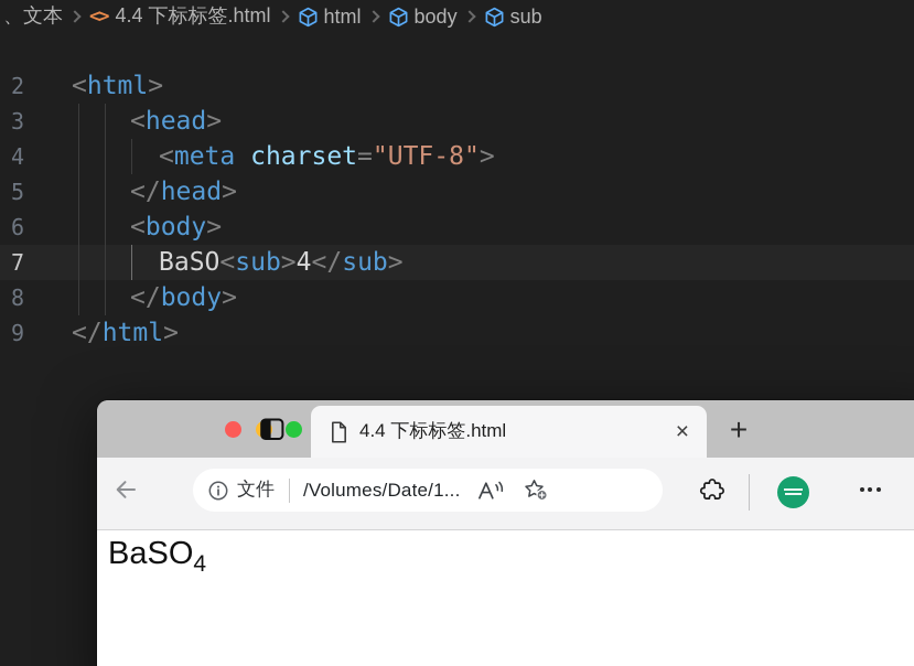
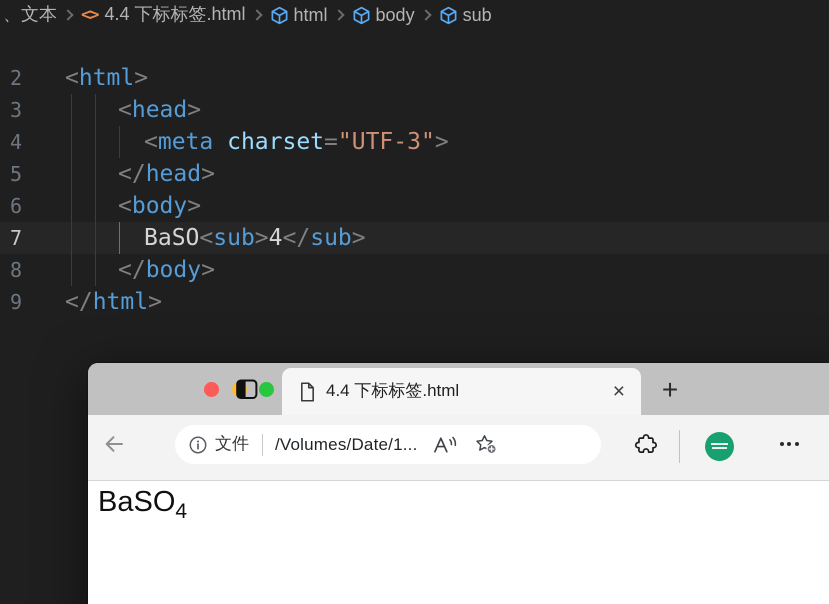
  、文本
  <>
  4.4 下标标签.html
  html
  body
  sub
  2
  <html>
  3
  <head>
  4
- <meta charset="UTF-8">
+ <meta charset="UTF-3">
  5
  </head>
  6
  <body>
  7
  BaSO<sub>4</sub>
  8
  </body>
  9
  </html>
  4.4 下标标签.html
  ×
  +
  文件
  /Volumes/Date/1...
  BaSO4
